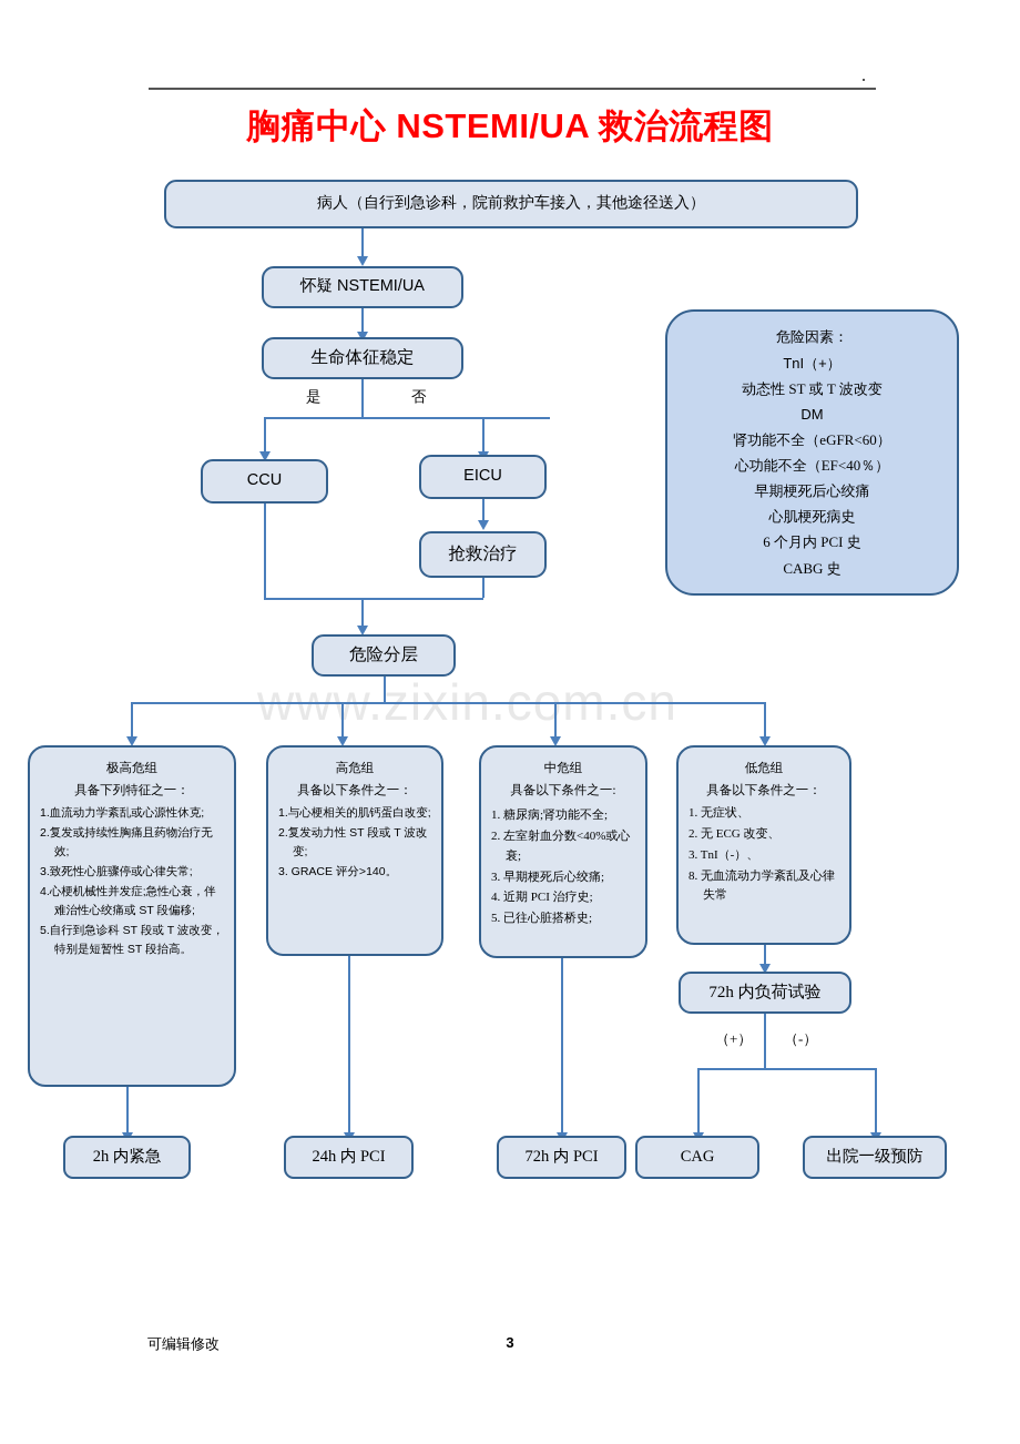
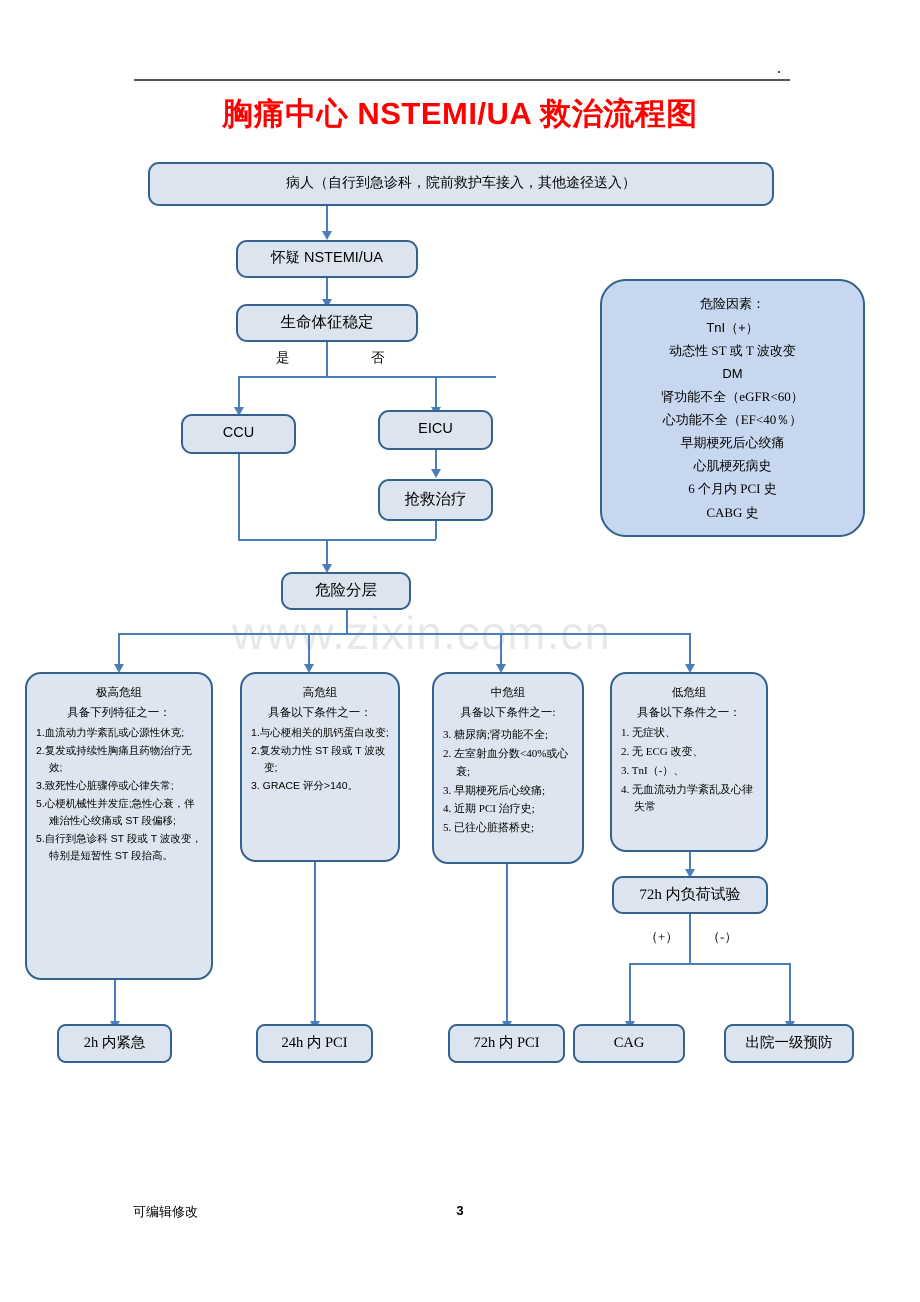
  胸痛中心 NSTEMI/UA 救治流程图
  病人（自行到急诊科，院前救护车接入，其他途径送入）
  怀疑 NSTEMI/UA
  生命体征稳定
  是
  否
  CCU
  EICU
  抢救治疗
  危险分层
  极高危组
  具备下列特征之一：
  1.血流动力学紊乱或心源性休克;
  2.复发或持续性胸痛且药物治疗无效;
  3.致死性心脏骤停或心律失常;
- 4.心梗机械性并发症;急性心衰，伴难治性心绞痛或 ST 段偏移;
+ 5.心梗机械性并发症;急性心衰，伴难治性心绞痛或 ST 段偏移;
  5.自行到急诊科 ST 段或 T 波改变，特别是短暂性 ST 段抬高。
  高危组
  具备以下条件之一：
  1.与心梗相关的肌钙蛋白改变;
  2.复发动力性 ST 段或 T 波改变;
  3. GRACE 评分>140。
  中危组
  具备以下条件之一:
- 1. 糖尿病;肾功能不全;
+ 3. 糖尿病;肾功能不全;
  2. 左室射血分数<40%或心衰;
  3. 早期梗死后心绞痛;
  4. 近期 PCI 治疗史;
  5. 已往心脏搭桥史;
  低危组
  具备以下条件之一：
  1. 无症状、
  2. 无 ECG 改变、
  3. TnI（-）、
- 8. 无血流动力学紊乱及心律失常
+ 4. 无血流动力学紊乱及心律失常
  危险因素：
  TnI（+）
  动态性 ST 或 T 波改变
  DM
  肾功能不全（eGFR<60）
  心功能不全（EF<40％）
  早期梗死后心绞痛
  心肌梗死病史
  6 个月内 PCI 史
  CABG 史
  72h 内负荷试验
  （+）
  （-）
  2h 内紧急
  24h 内 PCI
  72h 内 PCI
  CAG
  出院一级预防
  可编辑修改
  3
